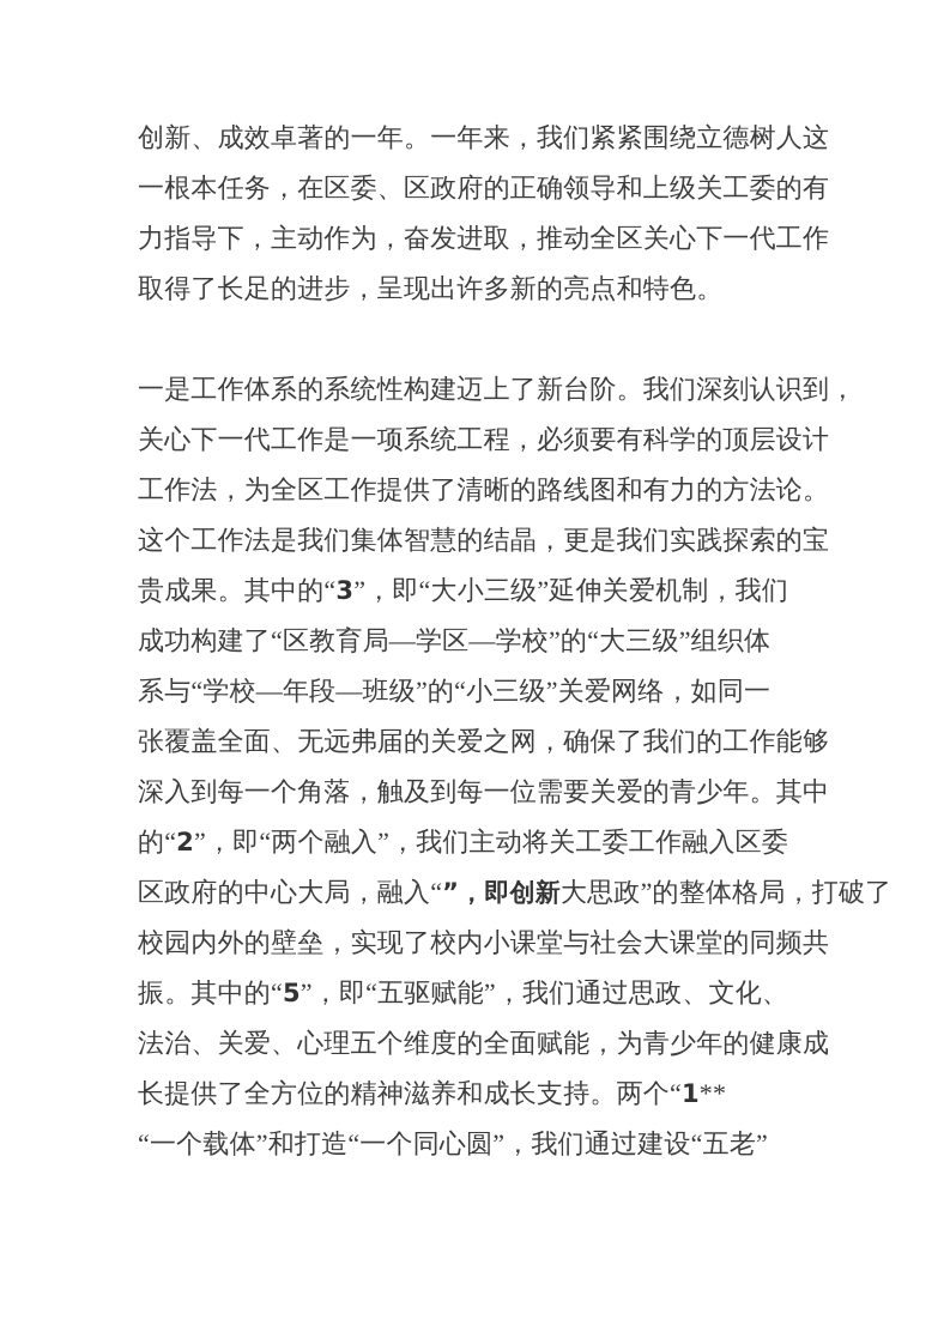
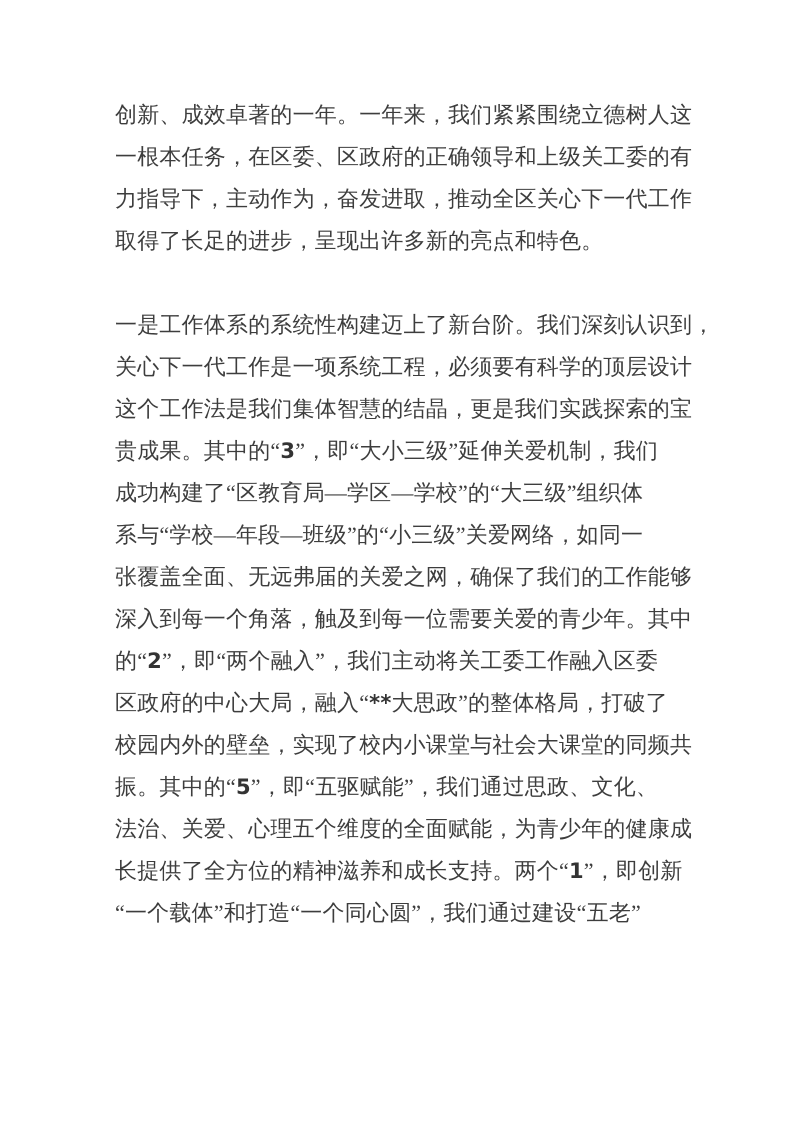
  创新、成效卓著的一年。一年来，我们紧紧围绕立德树人这
  一根本任务，在区委、区政府的正确领导和上级关工委的有
  力指导下，主动作为，奋发进取，推动全区关心下一代工作
  取得了长足的进步，呈现出许多新的亮点和特色。
  一是工作体系的系统性构建迈上了新台阶。我们深刻认识到，
  关心下一代工作是一项系统工程，必须要有科学的顶层设计
- 工作法，为全区工作提供了清晰的路线图和有力的方法论。
  这个工作法是我们集体智慧的结晶，更是我们实践探索的宝
  贵成果。其中的“3”，即“大小三级”延伸关爱机制，我们
  成功构建了“区教育局—学区—学校”的“大三级”组织体
  系与“学校—年段—班级”的“小三级”关爱网络，如同一
  张覆盖全面、无远弗届的关爱之网，确保了我们的工作能够
  深入到每一个角落，触及到每一位需要关爱的青少年。其中
  的“2”，即“两个融入”，我们主动将关工委工作融入区委
- 区政府的中心大局，融入“”，即创新大思政”的整体格局，打破了
+ 区政府的中心大局，融入“**大思政”的整体格局，打破了
  校园内外的壁垒，实现了校内小课堂与社会大课堂的同频共
  振。其中的“5”，即“五驱赋能”，我们通过思政、文化、
  法治、关爱、心理五个维度的全面赋能，为青少年的健康成
- 长提供了全方位的精神滋养和成长支持。两个“1**
+ 长提供了全方位的精神滋养和成长支持。两个“1”，即创新
  “一个载体”和打造“一个同心圆”，我们通过建设“五老”
